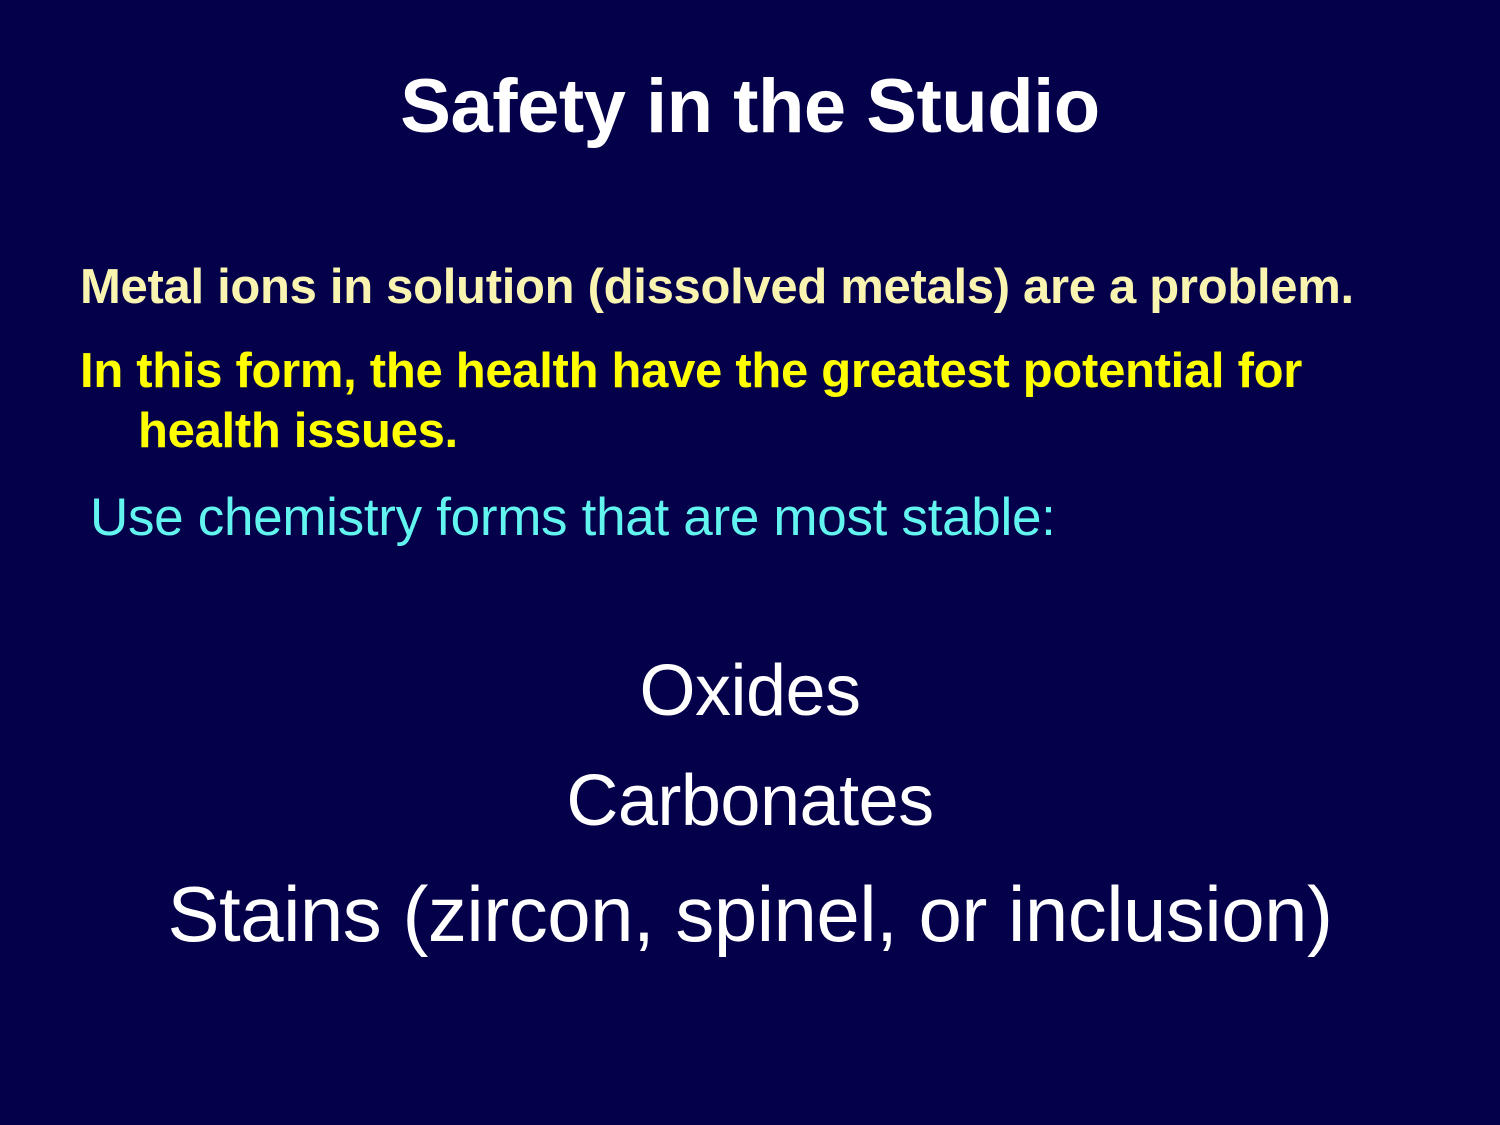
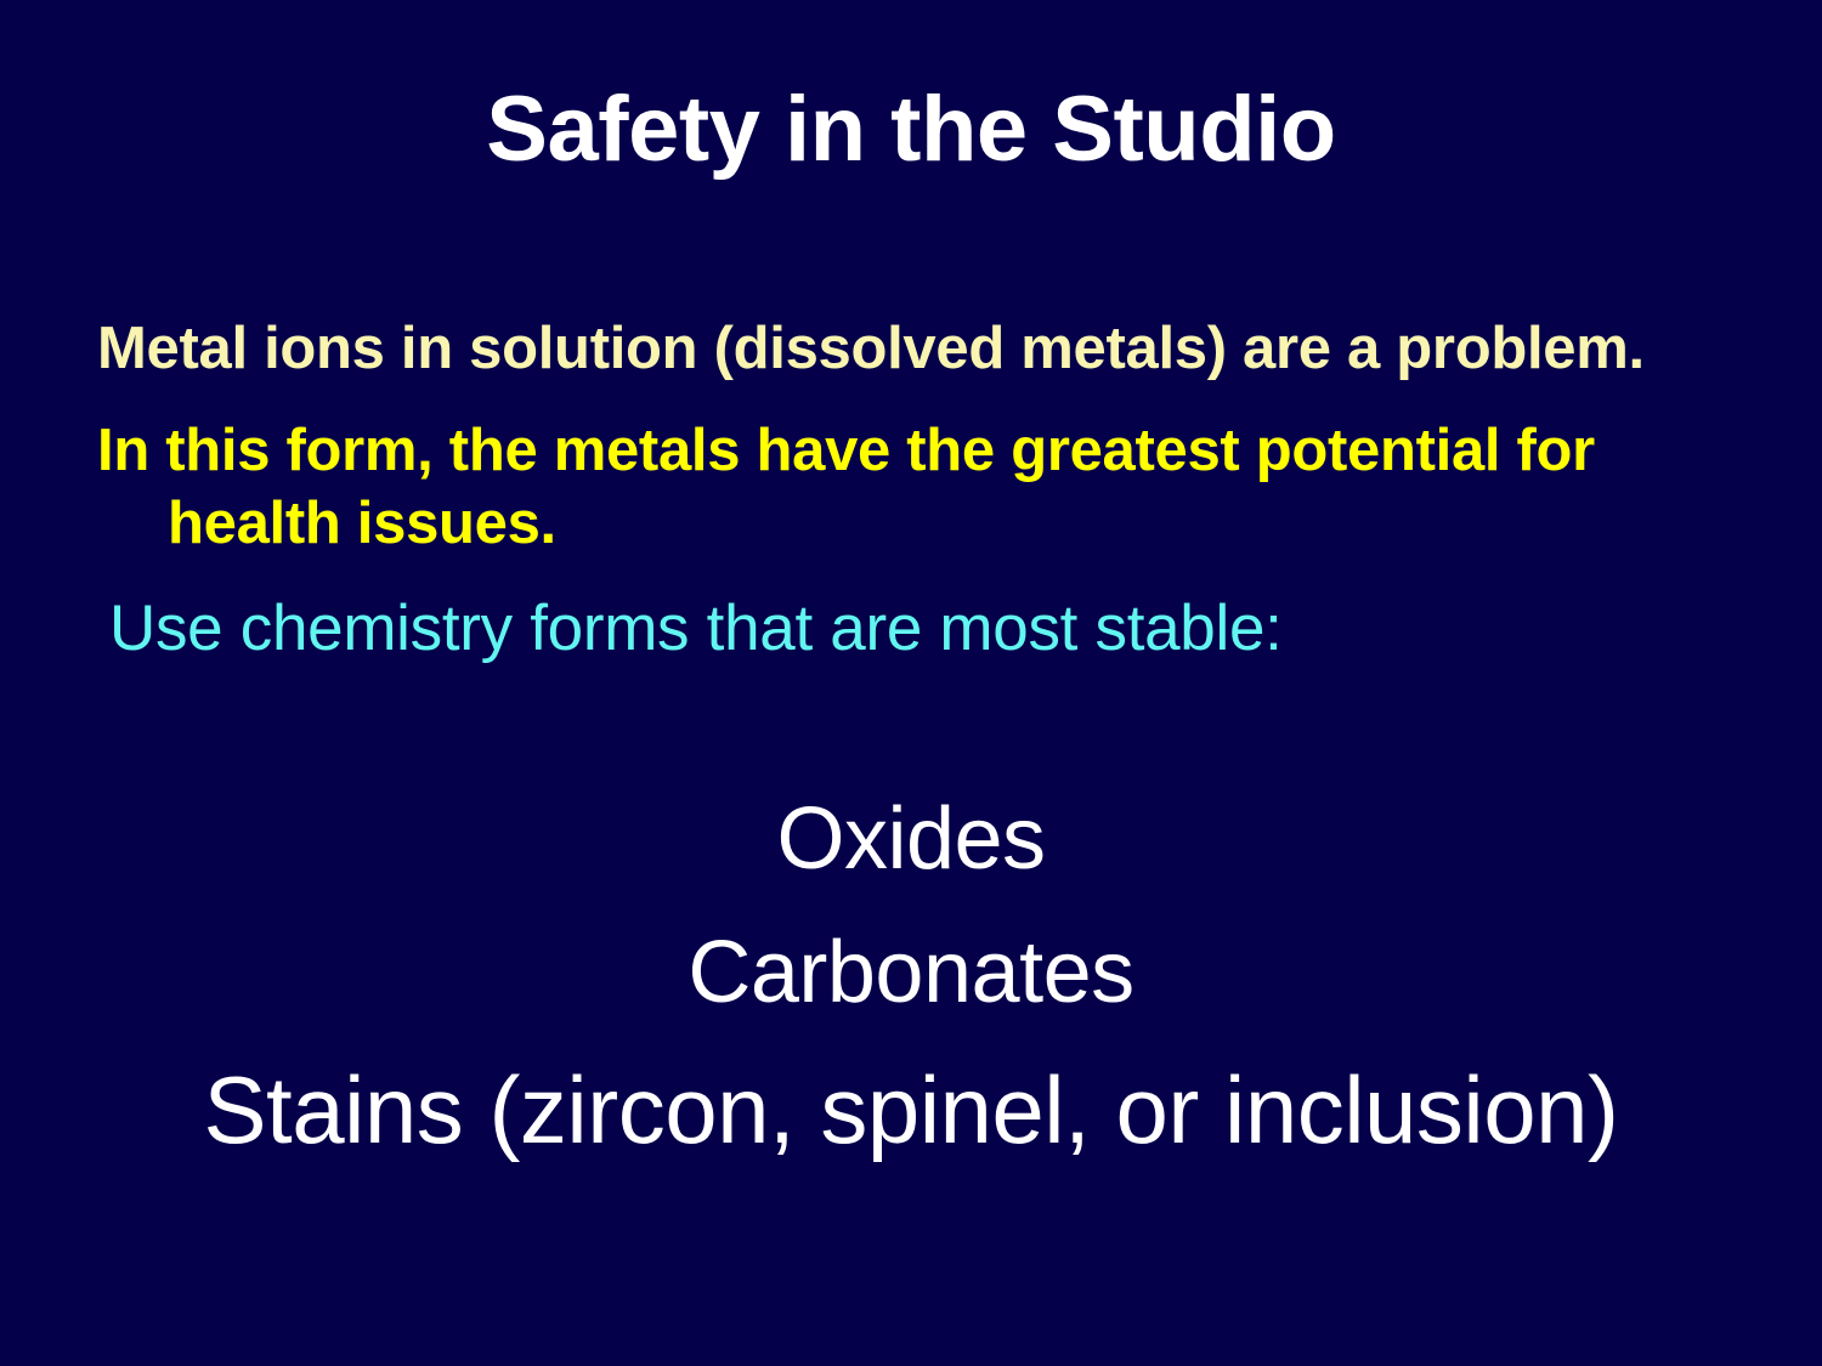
  Safety in the Studio
  Metal ions in solution (dissolved metals) are a problem.
- In this form, the health have the greatest potential for health issues.
+ In this form, the metals have the greatest potential for health issues.
  Use chemistry forms that are most stable:
  Oxides
  Carbonates
  Stains (zircon, spinel, or inclusion)
